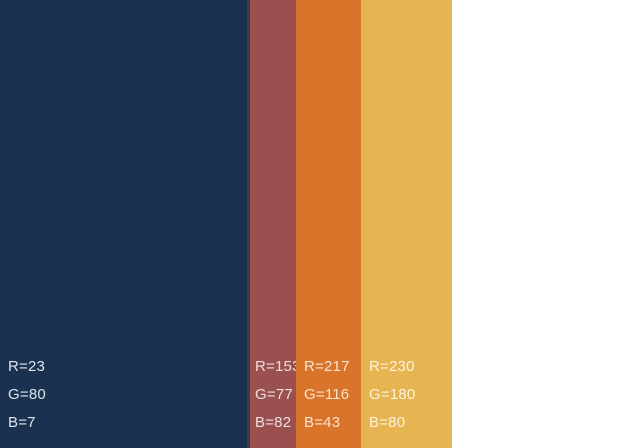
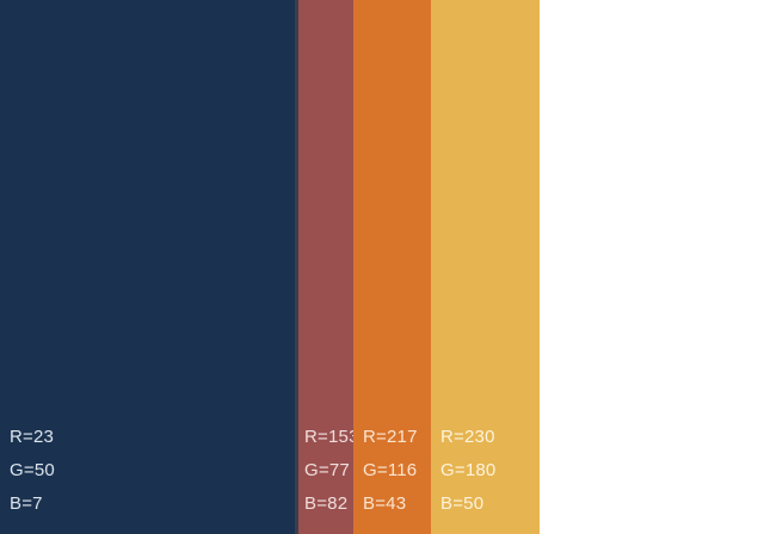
  R=23
- G=80
+ G=50
  B=7
  R=15
  G=77
  B=82
  R=217
  G=116
  B=43
  R=230
  G=180
- B=80
+ B=50
